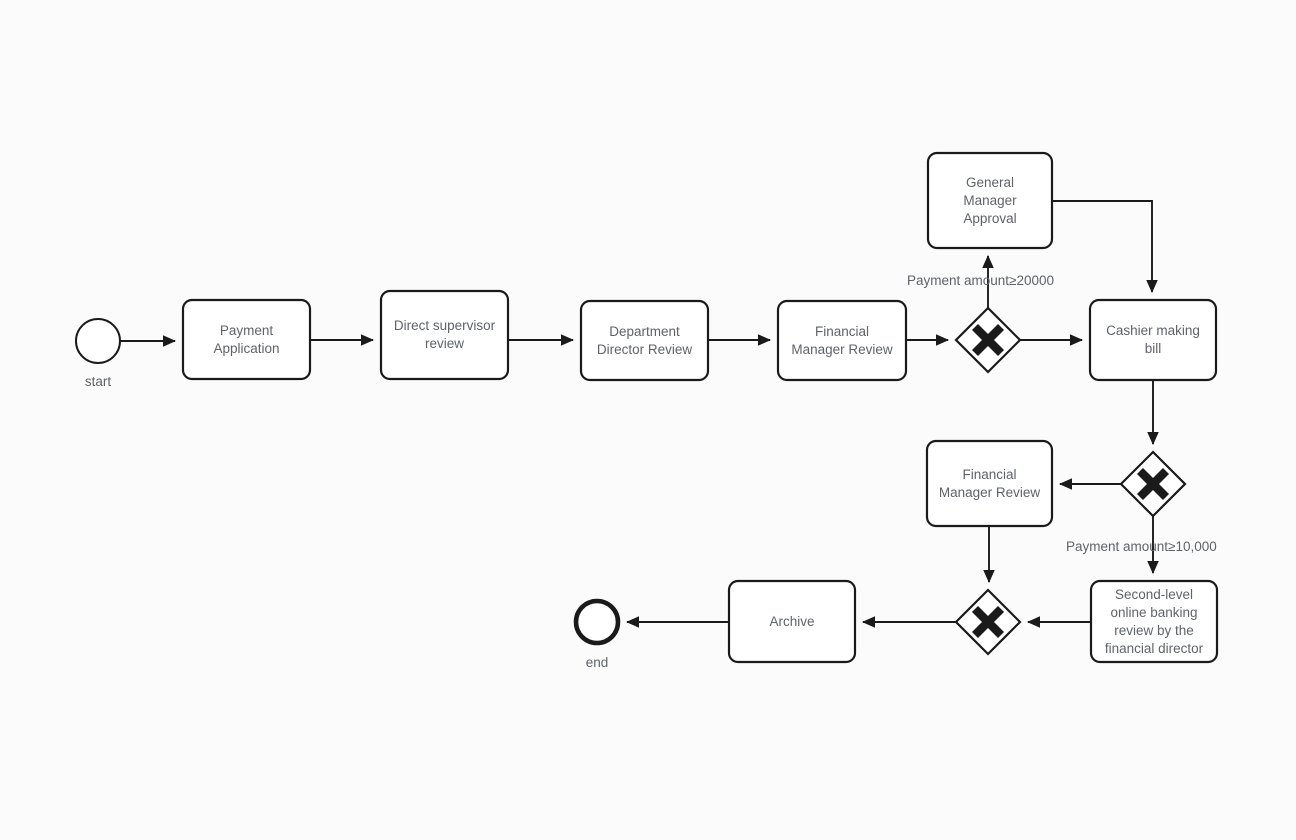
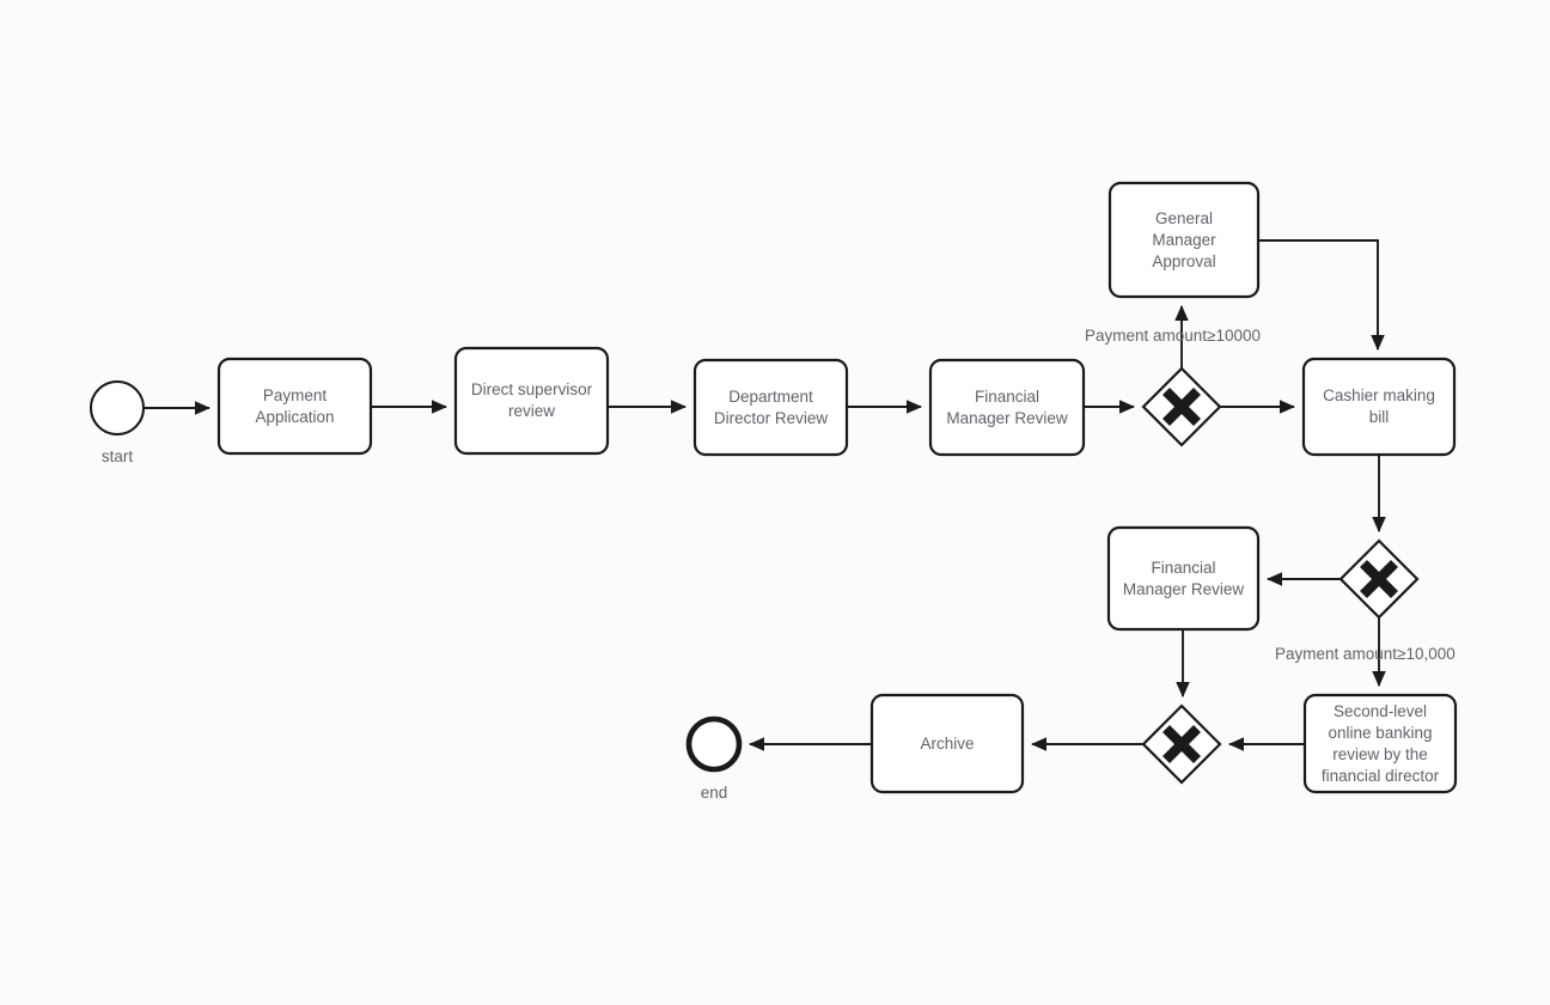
  Payment
  Application
  Direct supervisor
  review
  Department
  Director Review
  Financial
  Manager Review
  General
  Manager
  Approval
  Cashier making
  bill
  Financial
  Manager Review
  Second-level
  online banking
  review by the
  financial director
  Archive
  start
  end
- Payment amount≥20000
+ Payment amount≥10000
  Payment amount≥10,000
